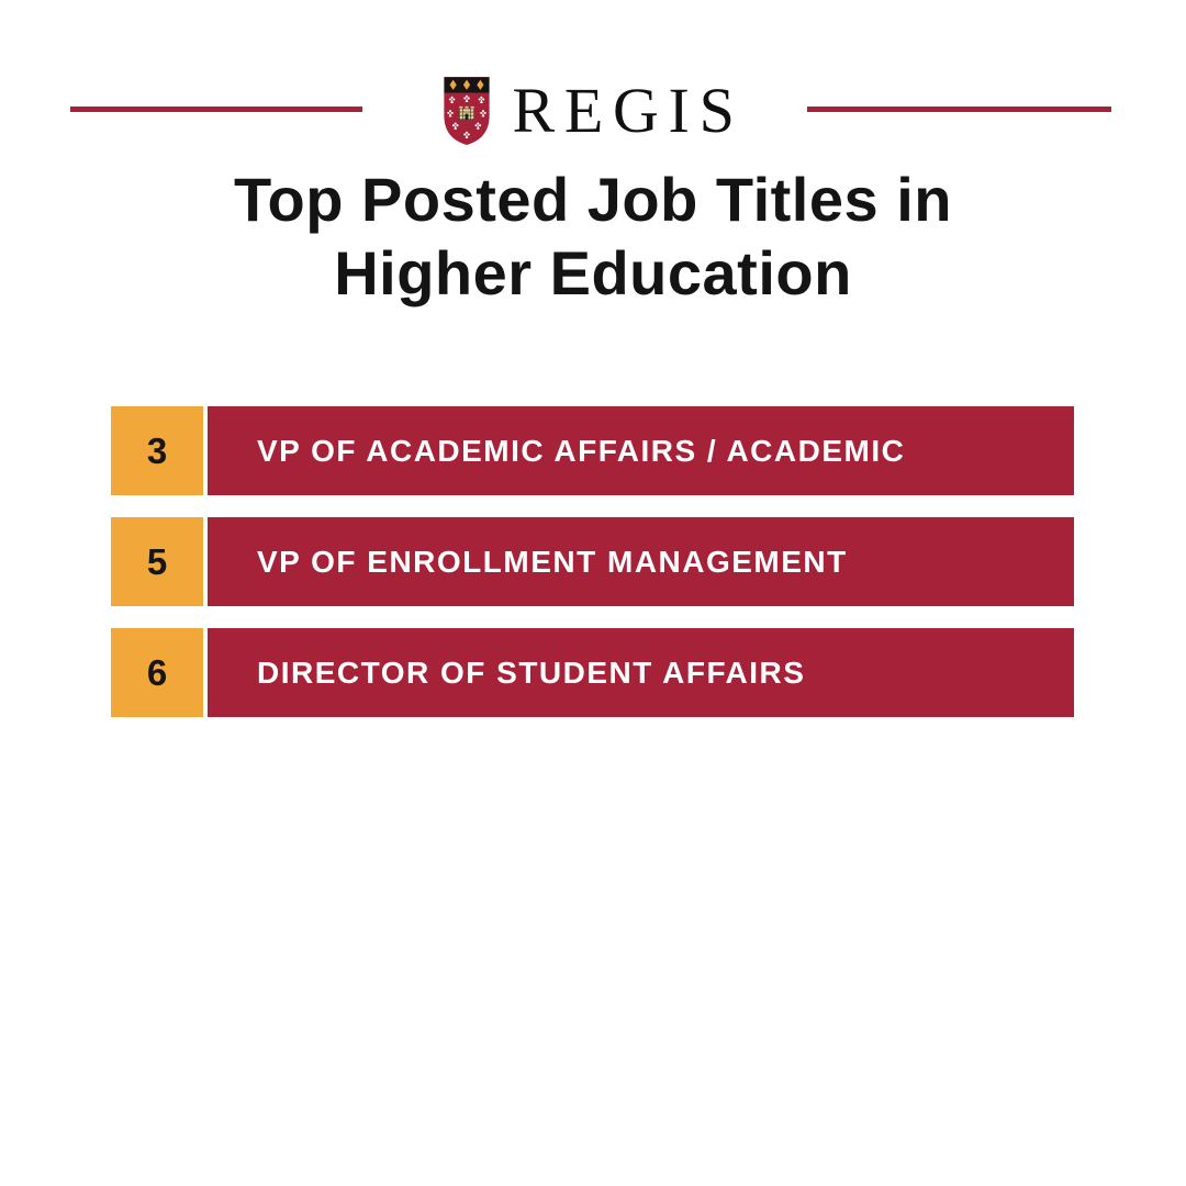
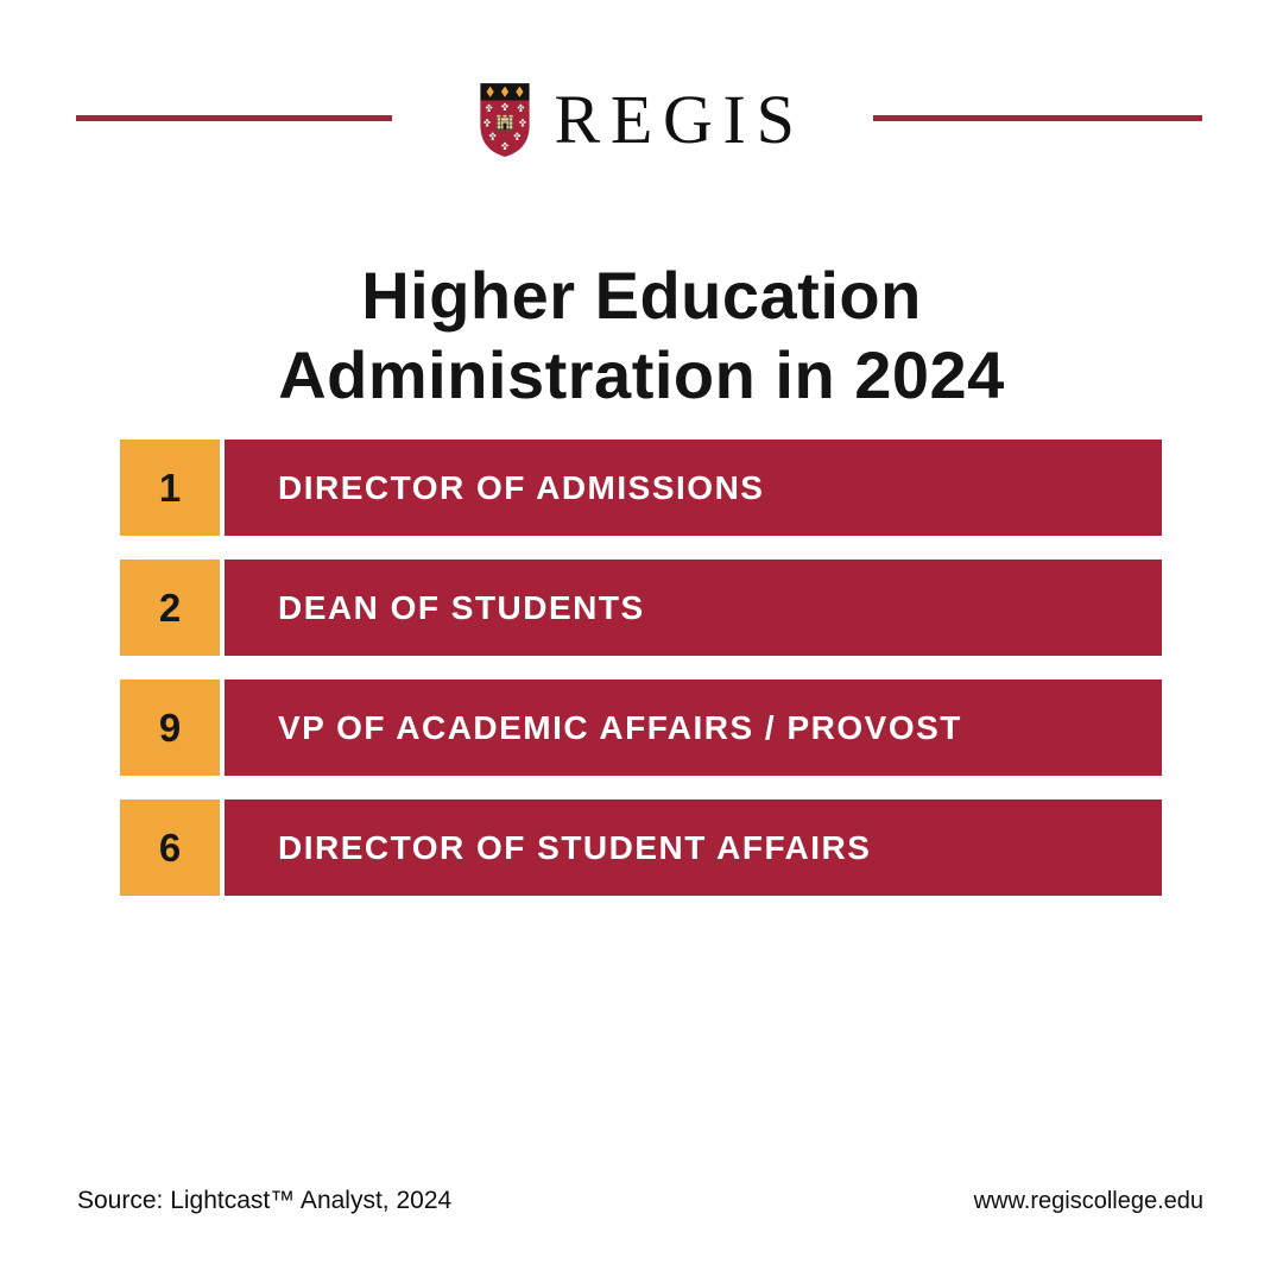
  REGIS
- Top Posted Job Titles in
  Higher Education
+ Administration in 2024
+ 1
+ DIRECTOR OF ADMISSIONS
+ 2
+ DEAN OF STUDENTS
- 3
+ 9
- VP OF ACADEMIC AFFAIRS / ACADEMIC
+ VP OF ACADEMIC AFFAIRS / PROVOST
- 5
- VP OF ENROLLMENT MANAGEMENT
  6
  DIRECTOR OF STUDENT AFFAIRS
+ Source: Lightcast™ Analyst, 2024
+ www.regiscollege.edu
